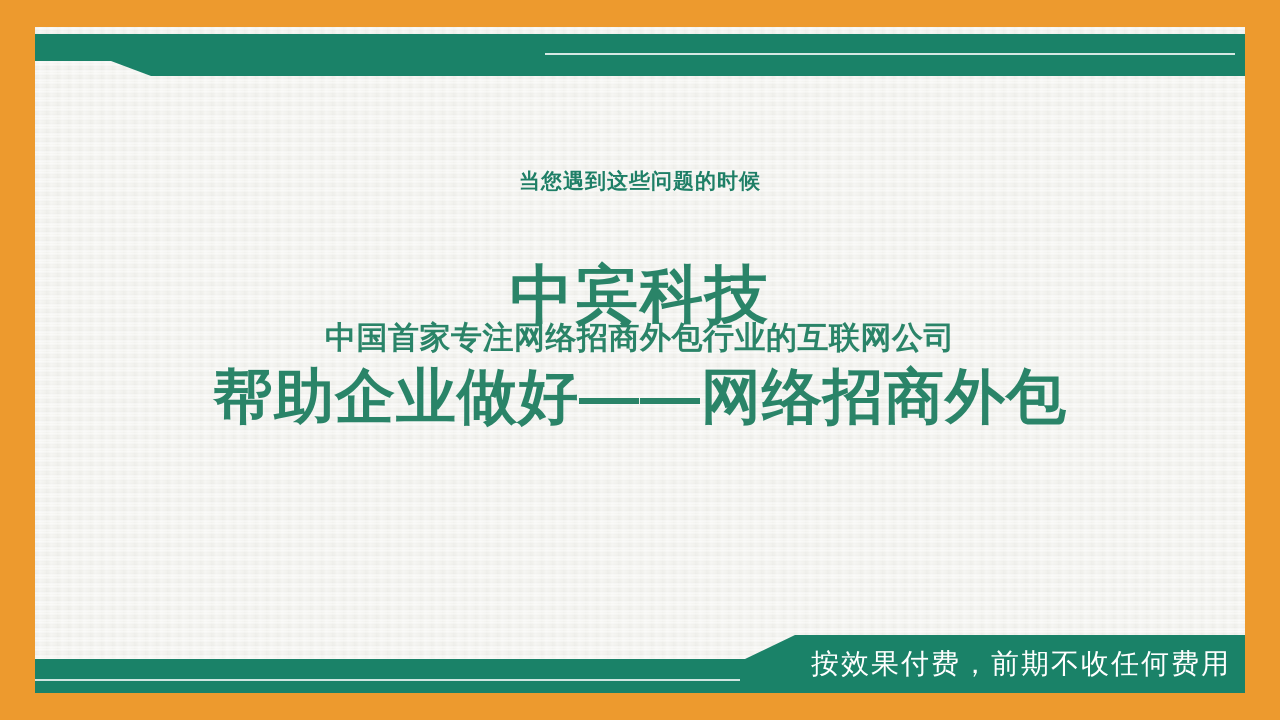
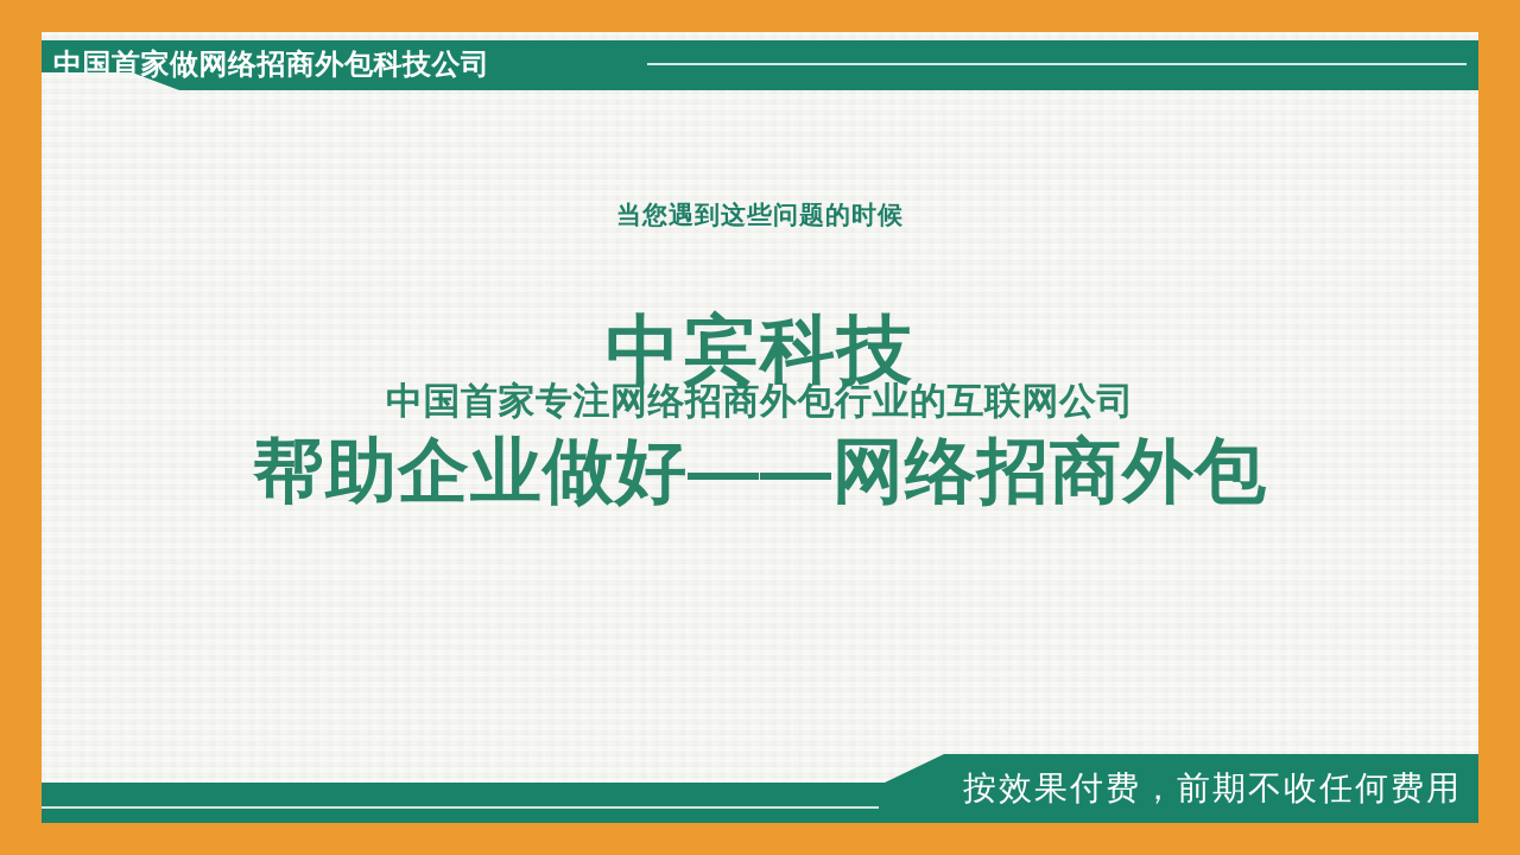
+ 中国首家做网络招商外包科技公司
  当您遇到这些问题的时候
  中宾科技
  中国首家专注网络招商外包行业的互联网公司
  帮助企业做好——网络招商外包
  按效果付费，前期不收任何费用
